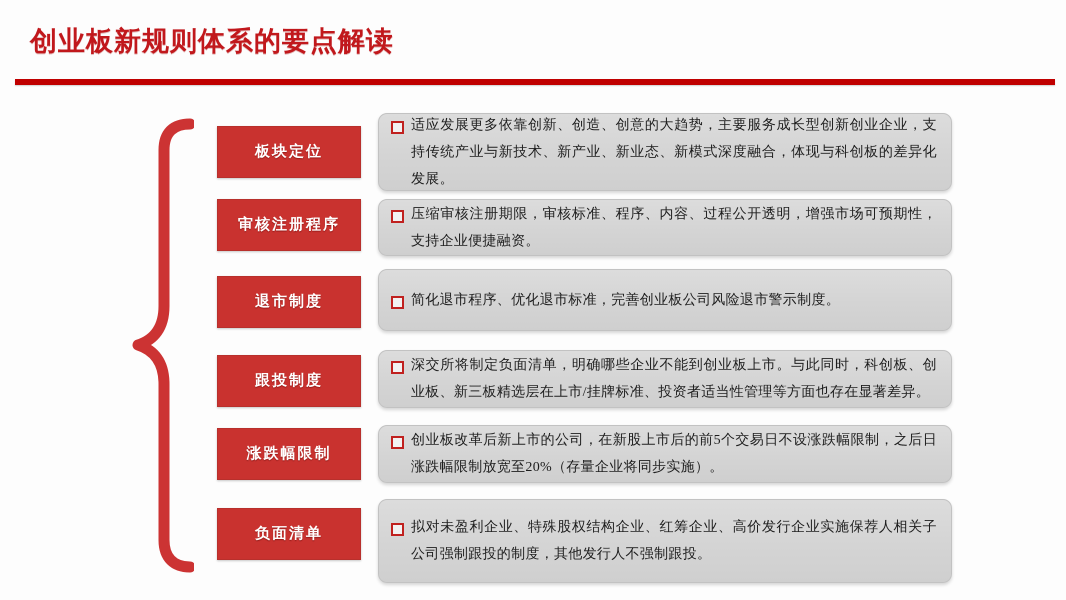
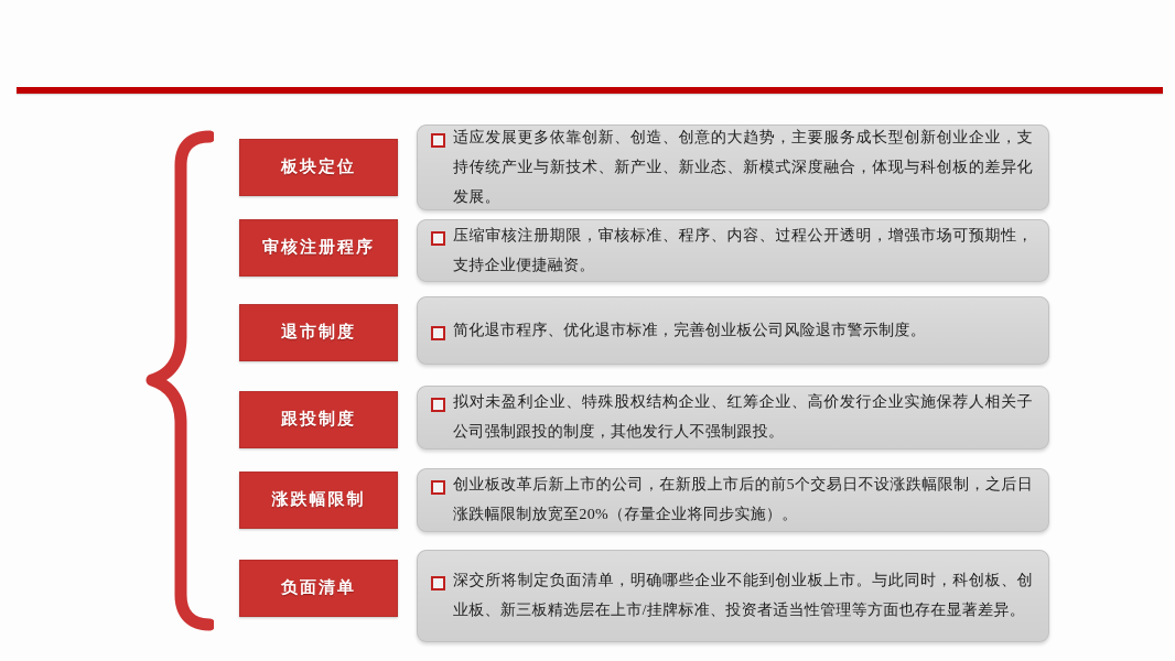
- 创业板新规则体系的要点解读
  板块定位
  适应发展更多依靠创新、创造、创意的大趋势，主要服务成长型创新创业企业，支持传统产业与新技术、新产业、新业态、新模式深度融合，体现与科创板的差异化发展。
  审核注册程序
  压缩审核注册期限，审核标准、程序、内容、过程公开透明，增强市场可预期性，支持企业便捷融资。
  退市制度
  简化退市程序、优化退市标准，完善创业板公司风险退市警示制度。
  跟投制度
- 深交所将制定负面清单，明确哪些企业不能到创业板上市。与此同时，科创板、创业板、新三板精选层在上市/挂牌标准、投资者适当性管理等方面也存在显著差异。
+ 拟对未盈利企业、特殊股权结构企业、红筹企业、高价发行企业实施保荐人相关子公司强制跟投的制度，其他发行人不强制跟投。
  涨跌幅限制
  创业板改革后新上市的公司，在新股上市后的前5个交易日不设涨跌幅限制，之后日涨跌幅限制放宽至20%（存量企业将同步实施）。
  负面清单
- 拟对未盈利企业、特殊股权结构企业、红筹企业、高价发行企业实施保荐人相关子公司强制跟投的制度，其他发行人不强制跟投。
+ 深交所将制定负面清单，明确哪些企业不能到创业板上市。与此同时，科创板、创业板、新三板精选层在上市/挂牌标准、投资者适当性管理等方面也存在显著差异。
